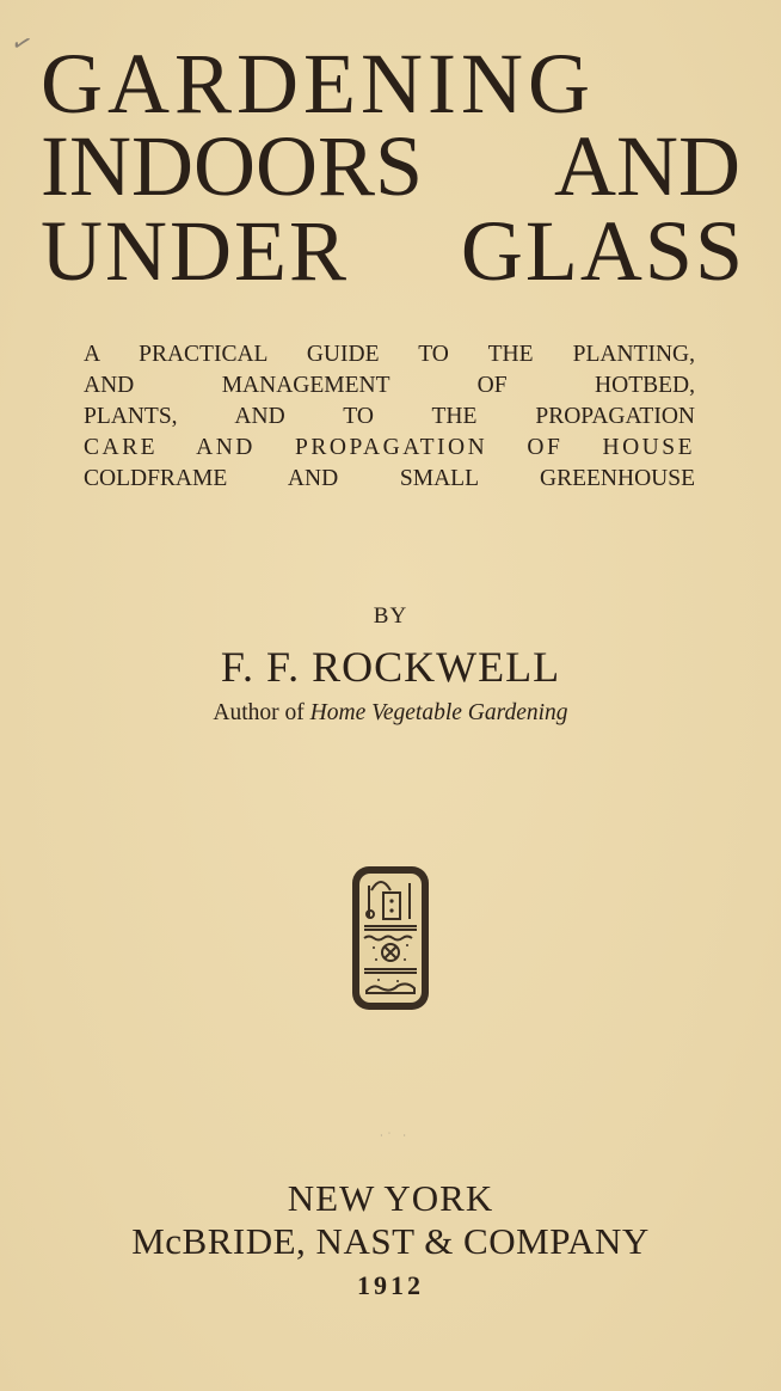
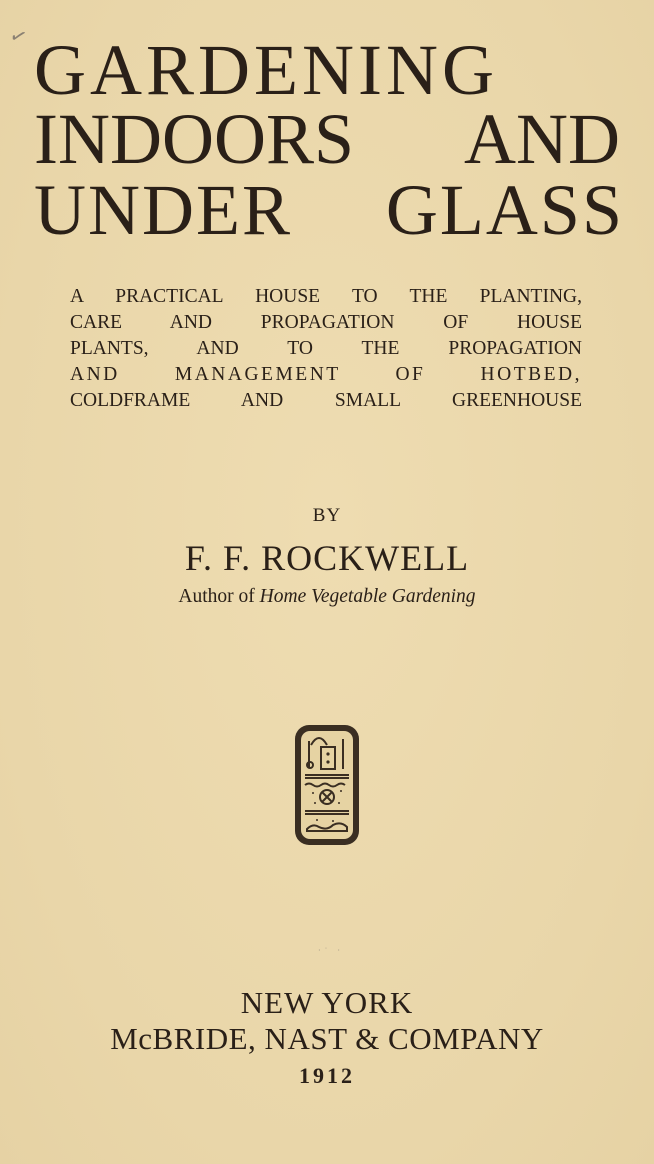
  GARDENING
  INDOORS AND
  UNDER GLASS
- A PRACTICAL GUIDE TO THE PLANTING,
+ A PRACTICAL HOUSE TO THE PLANTING,
- AND MANAGEMENT OF HOTBED,
+ CARE AND PROPAGATION OF HOUSE
  PLANTS, AND TO THE PROPAGATION
- CARE AND PROPAGATION OF HOUSE
+ AND MANAGEMENT OF HOTBED,
  COLDFRAME AND SMALL GREENHOUSE
  BY
  F. F. ROCKWELL
  Author of Home Vegetable Gardening
  ·˙ ·
  NEW YORK
  McBRIDE, NAST & COMPANY
  1912
